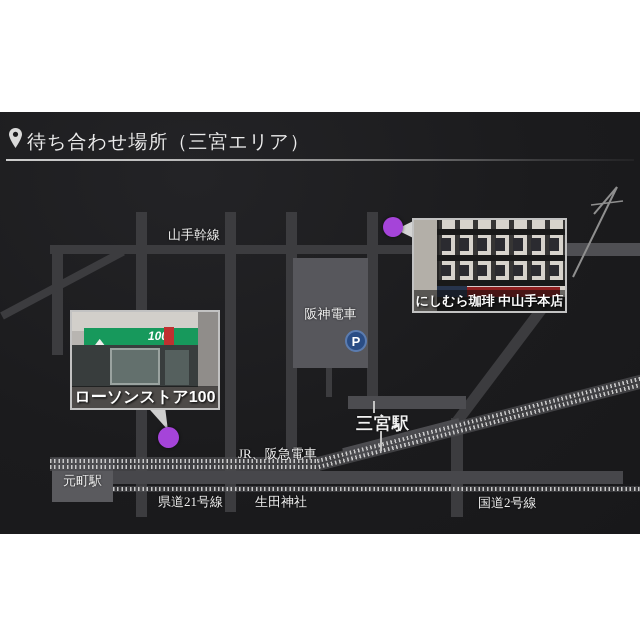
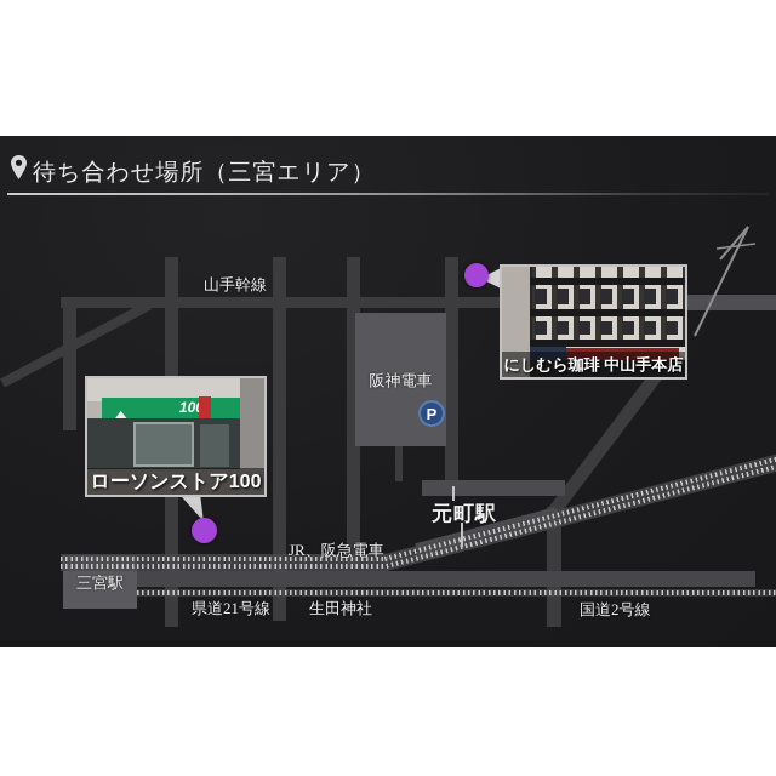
  山手幹線
  阪神電車
- 三宮駅
+ 元町駅
  JR、阪急電車
- 元町駅
+ 三宮駅
  県道21号線
  生田神社
  国道2号線
  ローソンストア100
  にしむら珈琲 中山手本店
  P
  待ち合わせ場所（三宮エリア）
